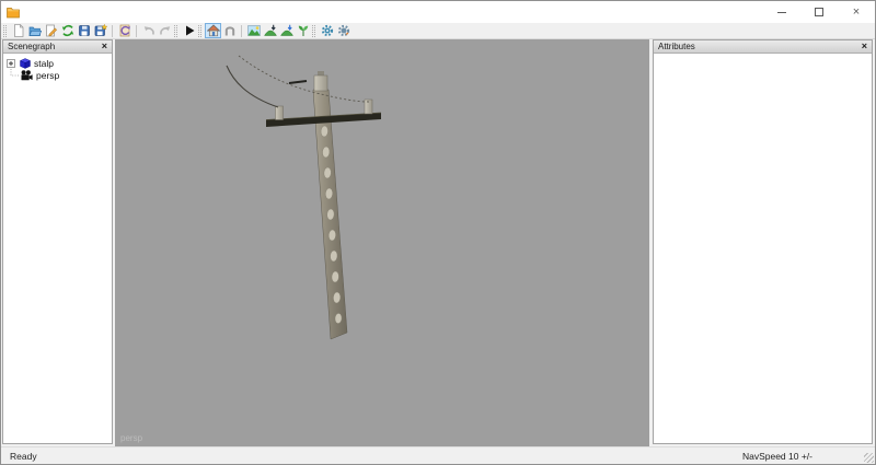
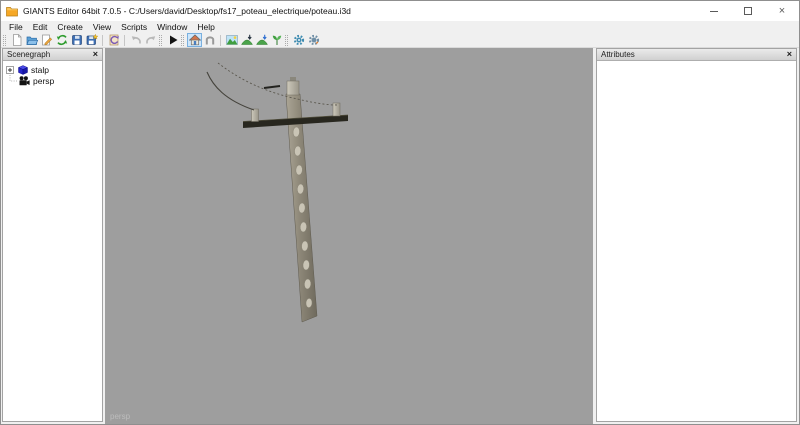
+ GIANTS Editor 64bit 7.0.5 - C:/Users/david/Desktop/fs17_poteau_electrique/poteau.i3d
  ×
+ File
+ Edit
+ Create
+ View
+ Scripts
+ Window
+ Help
  Scenegraph
  ×
  stalp
  persp
  persp
  Attributes
  ×
- Ready
- NavSpeed 10 +/-
